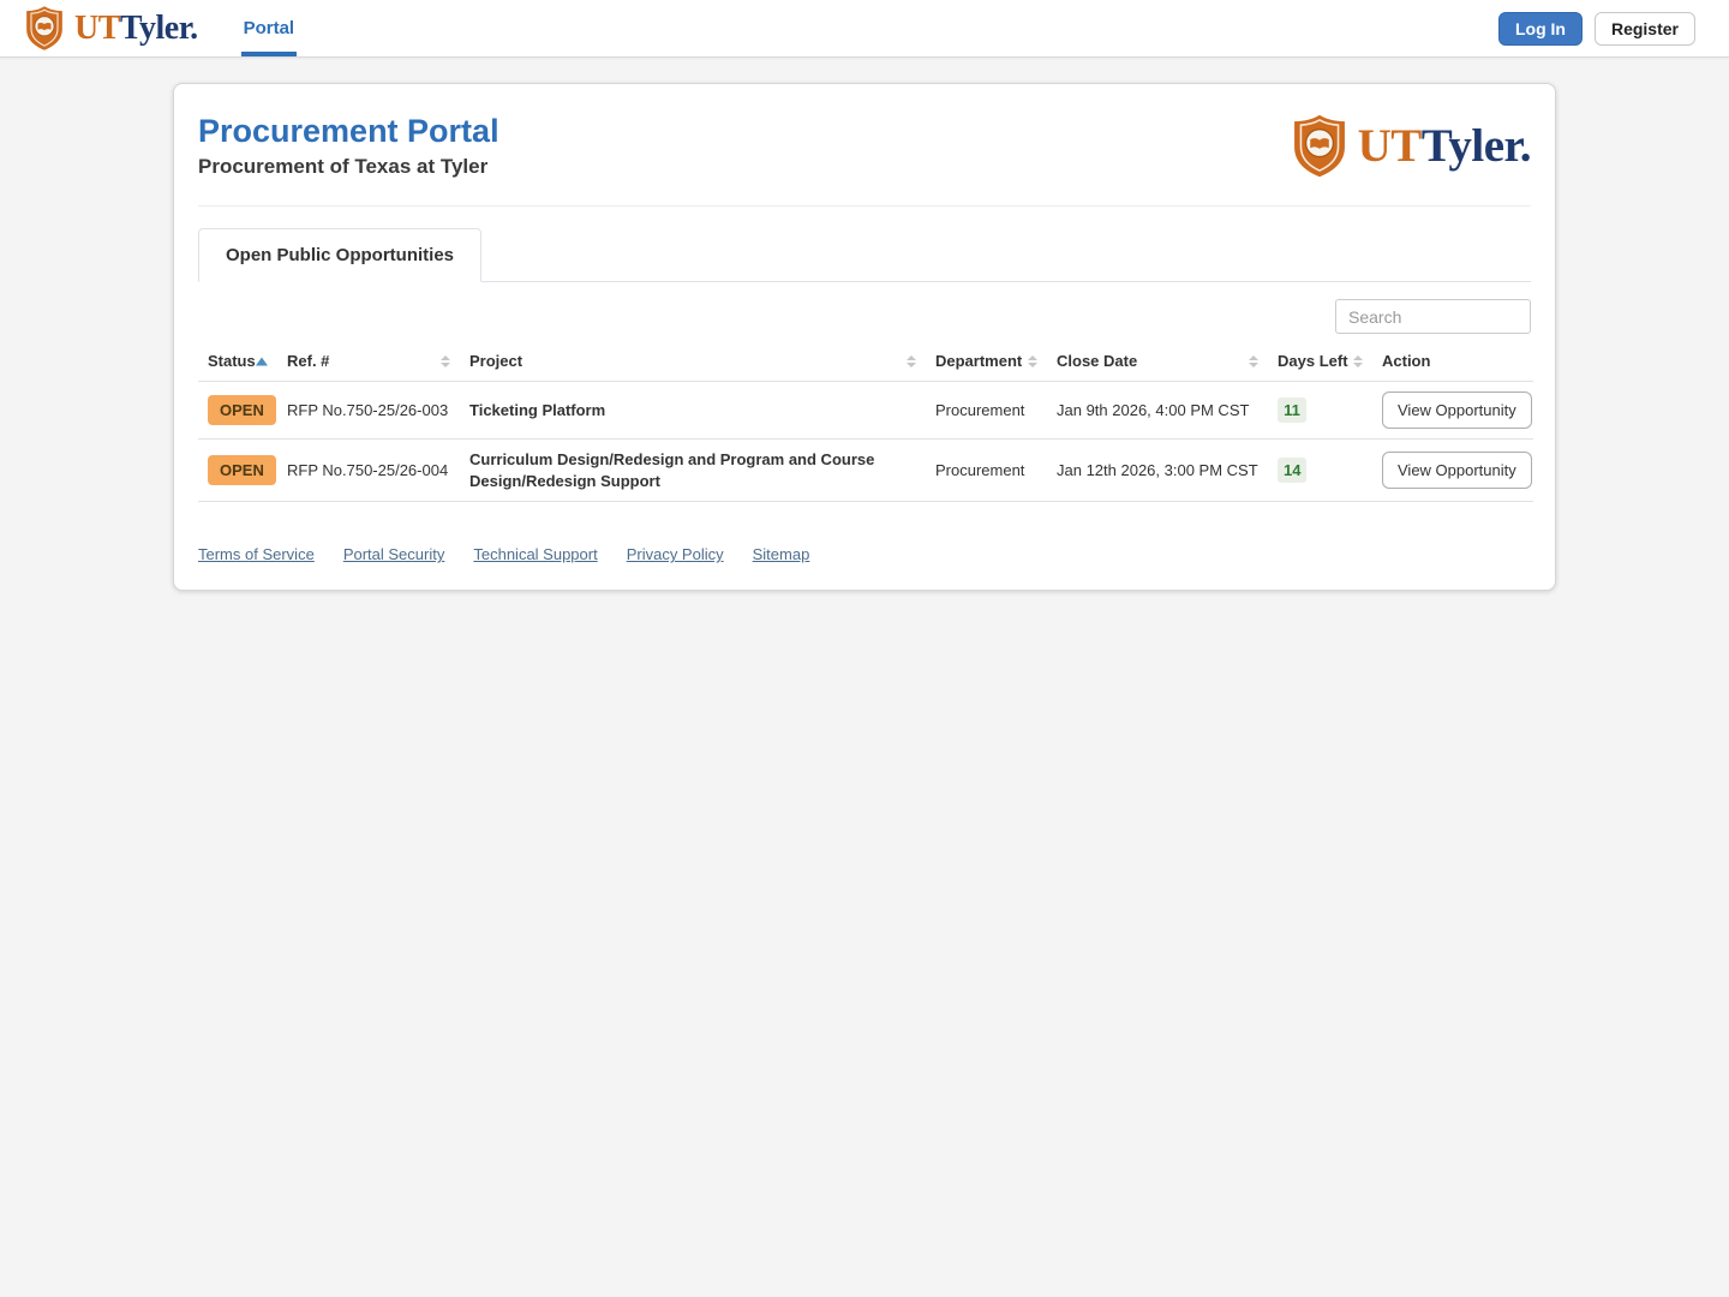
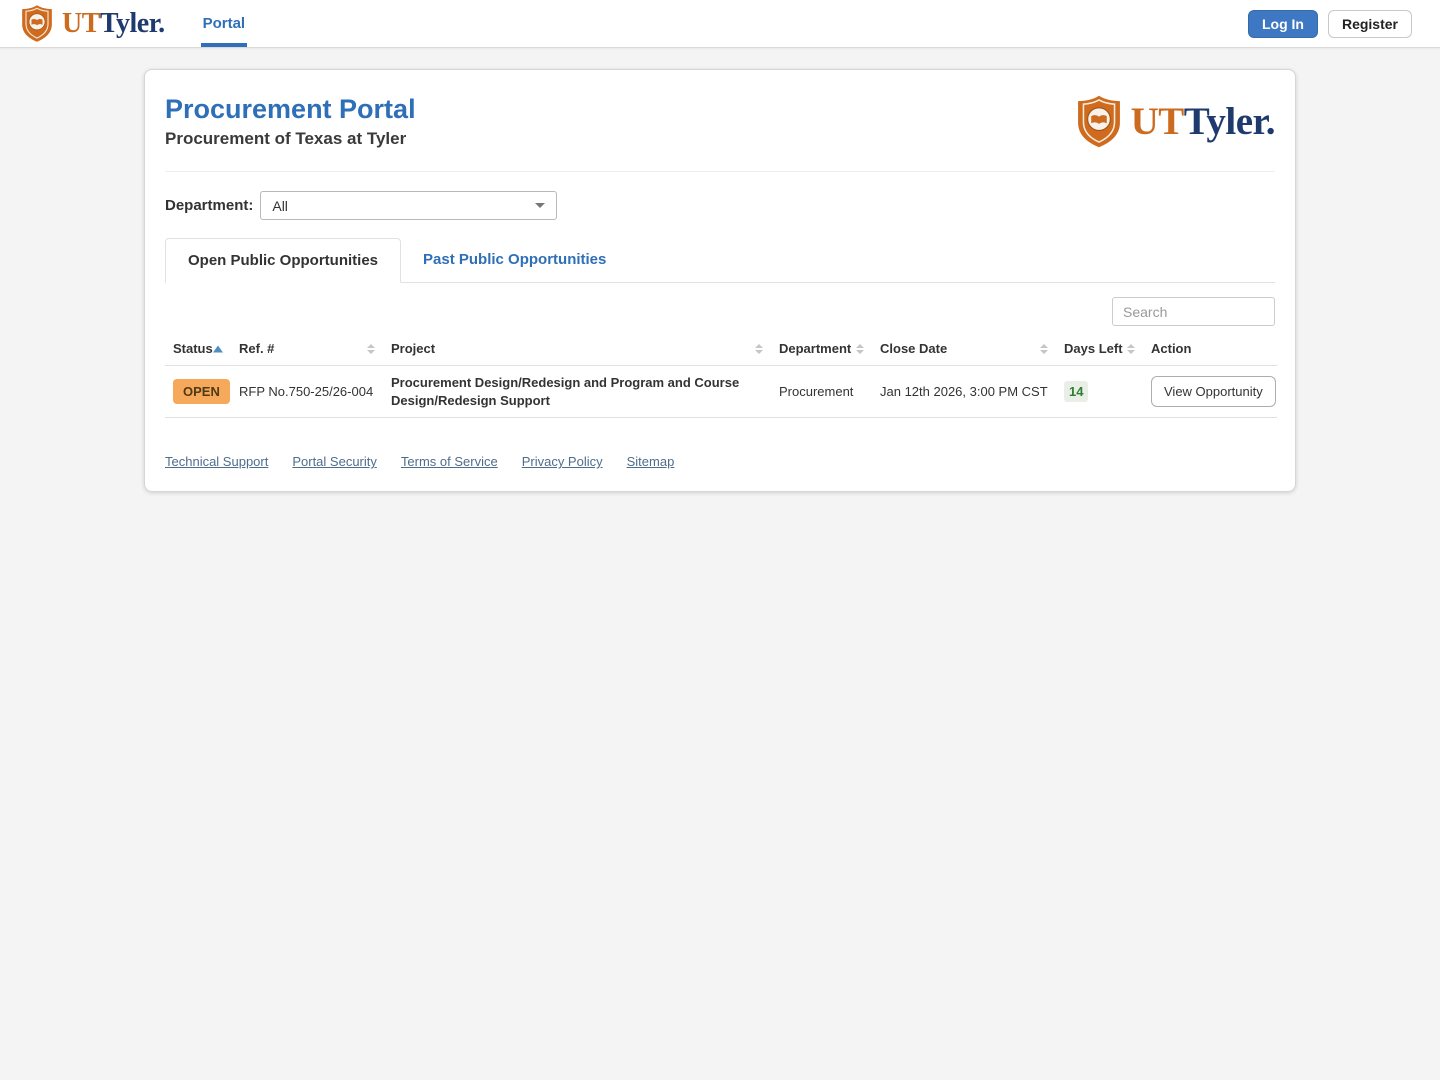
  UTTyler.
  Portal
  Log In
  Register
  Procurement Portal
  Procurement of Texas at Tyler
  UTTyler.
+ Department:
+ All
  Open Public Opportunities
+ Past Public Opportunities
  Search
  Status	Ref. #	Project	Department	Close Date	Days Left	Action
- OPEN	RFP No.750-25/26-003	Ticketing Platform	Procurement	Jan 9th 2026, 4:00 PM CST	11	View Opportunity
- OPEN	RFP No.750-25/26-004	Curriculum Design/Redesign and Program and Course Design/Redesign Support	Procurement	Jan 12th 2026, 3:00 PM CST	14	View Opportunity
+ OPEN	RFP No.750-25/26-004	Procurement Design/Redesign and Program and Course Design/Redesign Support	Procurement	Jan 12th 2026, 3:00 PM CST	14	View Opportunity
- Terms of Service
+ Technical Support
  Portal Security
- Technical Support
+ Terms of Service
  Privacy Policy
  Sitemap
